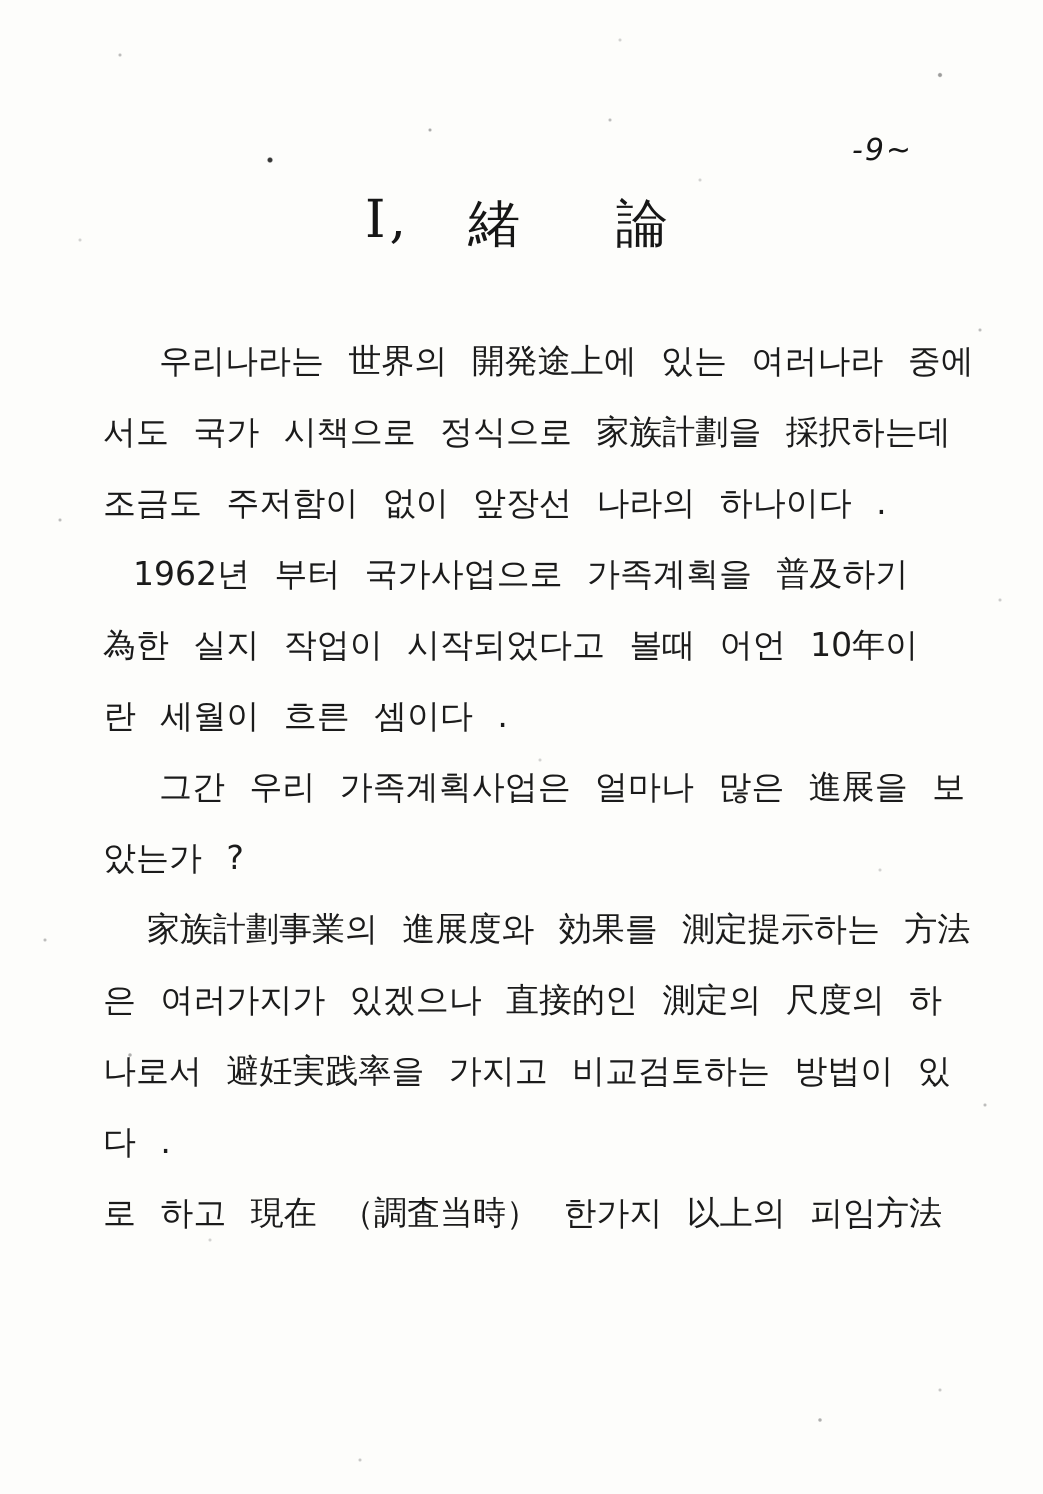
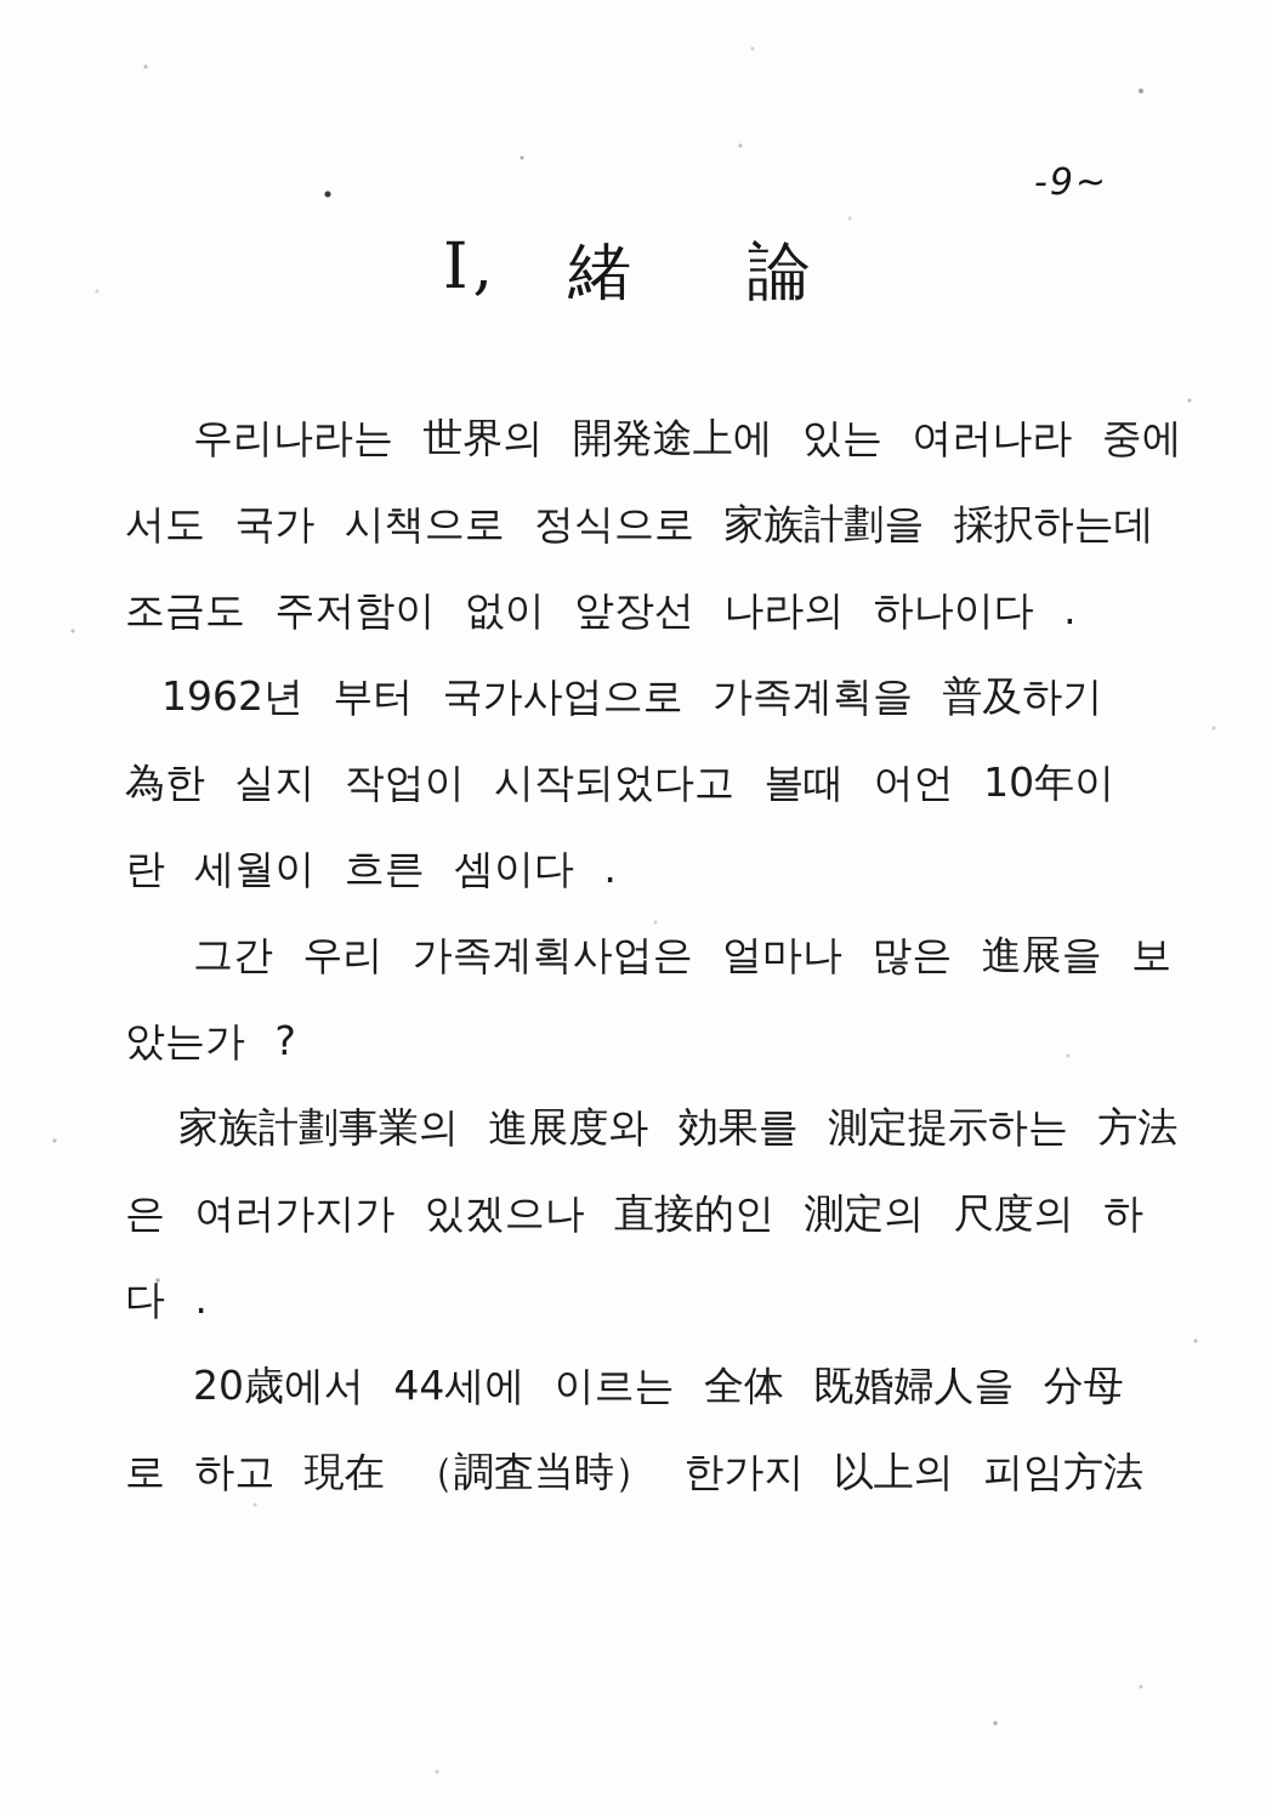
  -9~
  I,
  緒
  論
  우리나라는 世界의 開発途上에 있는 여러나라 중에
  서도 국가 시책으로 정식으로 家族計劃을 採択하는데
  조금도 주저함이 없이 앞장선 나라의 하나이다 .
  1962년 부터 국가사업으로 가족계획을 普及하기
  為한 실지 작업이 시작되었다고 볼때 어언 10年이
  란 세월이 흐른 셈이다 .
  그간 우리 가족계획사업은 얼마나 많은 進展을 보
  았는가 ?
  家族計劃事業의 進展度와 効果를 測定提示하는 方法
  은 여러가지가 있겠으나 直接的인 測定의 尺度의 하
- 나로서 避妊実践率을 가지고 비교검토하는 방법이 있
  다 .
+ 20歳에서 44세에 이르는 全体 既婚婦人을 分母
  로 하고 現在 （調査当時） 한가지 以上의 피임方法
